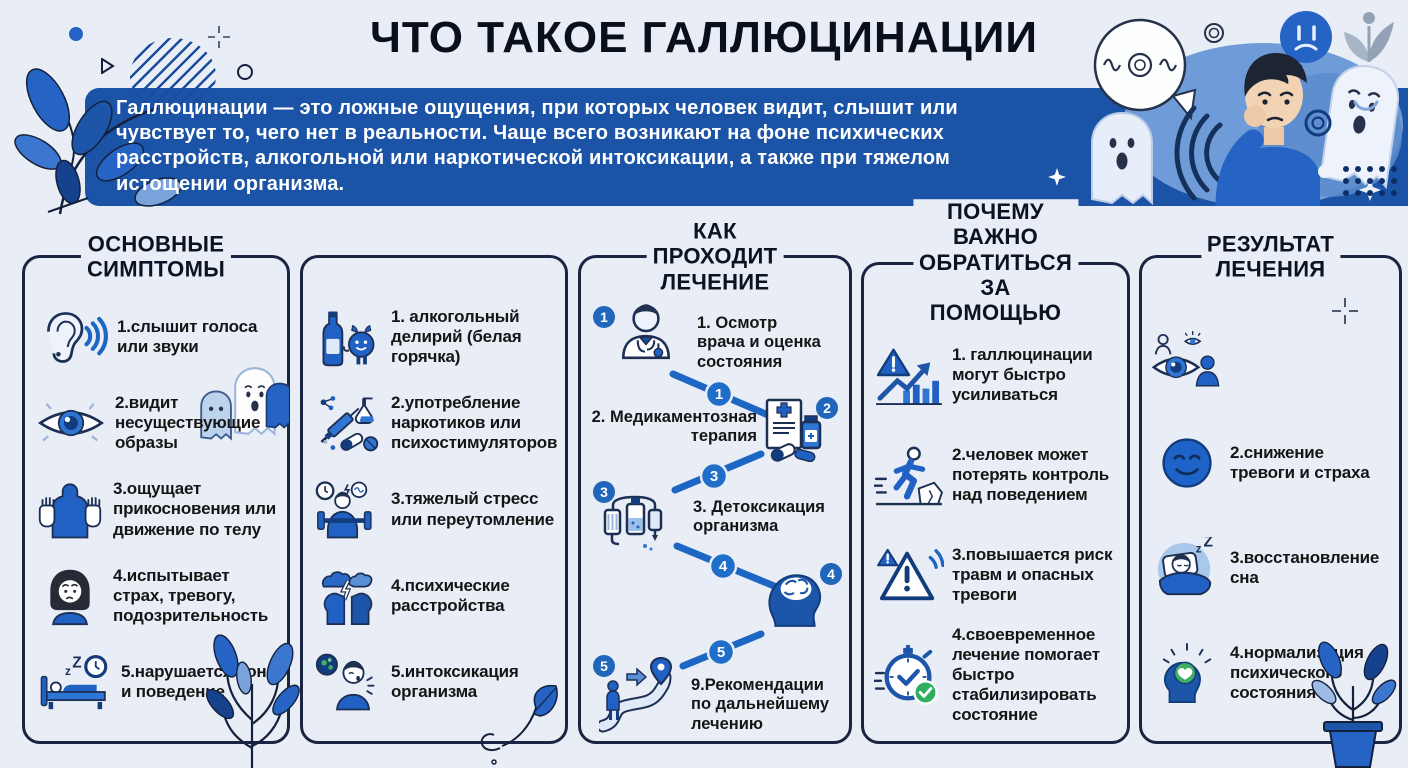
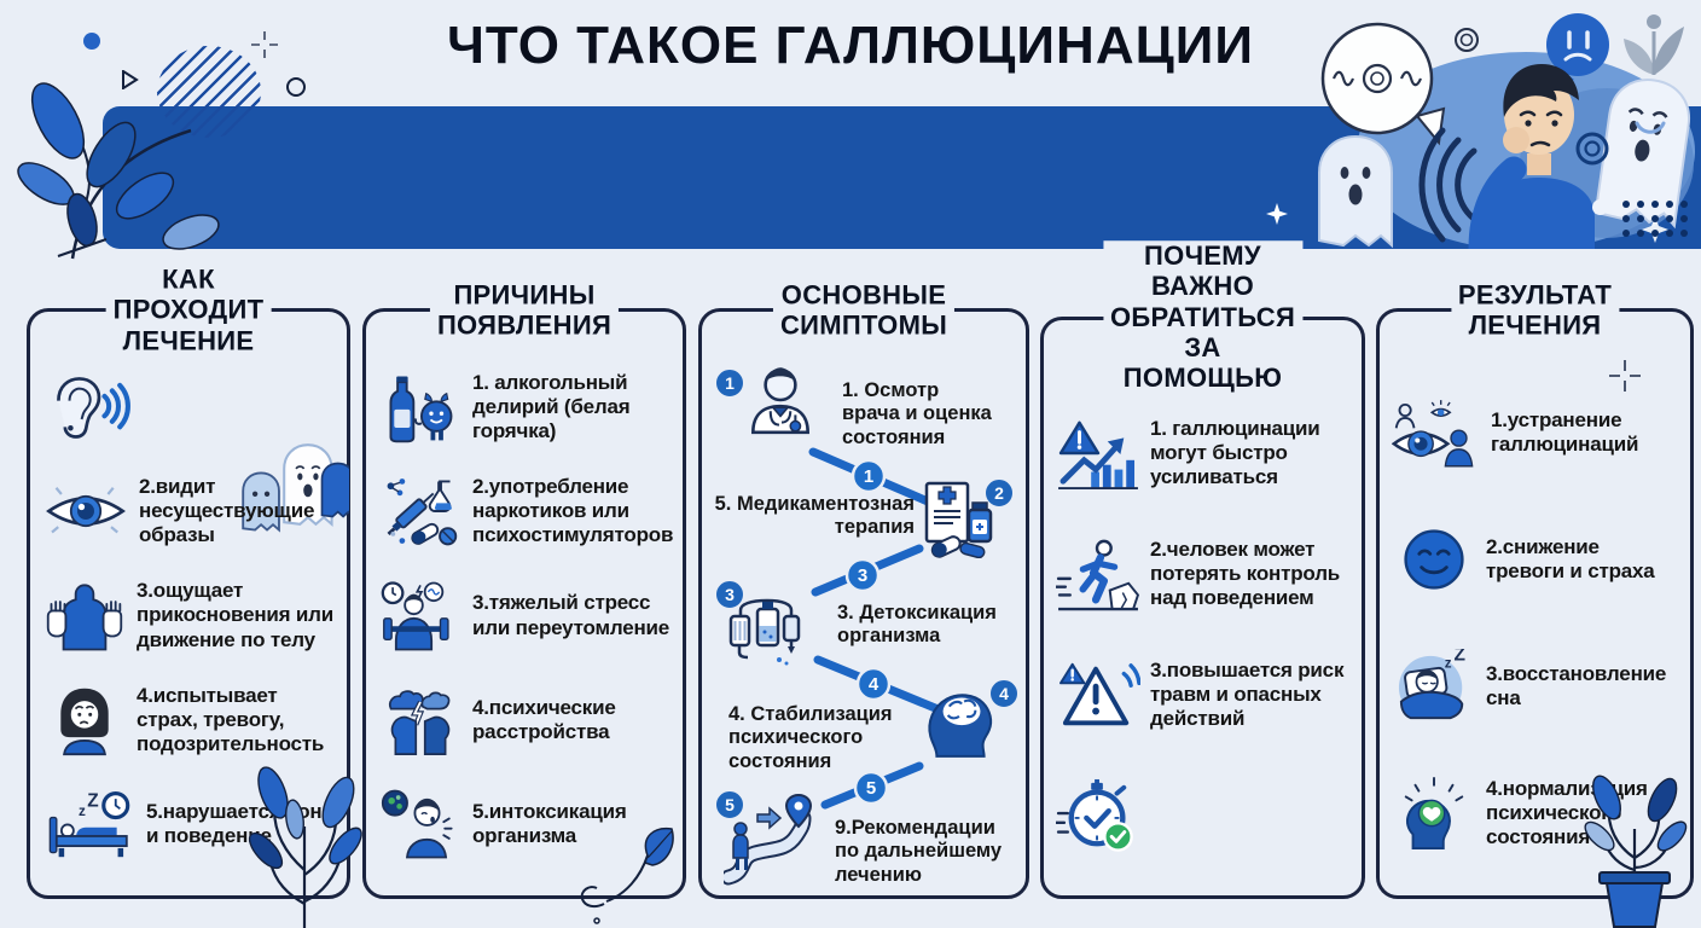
  ЧТО ТАКОЕ ГАЛЛЮЦИНАЦИИ
- Галлюцинации — это ложные ощущения, при которых человек видит, слышит или чувствует то, чего нет в реальности. Чаще всего возникают на фоне психических расстройств, алкогольной или наркотической интоксикации, а также при тяжелом истощении организма.
- ОСНОВНЫЕ СИМПТОМЫ
+ КАК ПРОХОДИТ ЛЕЧЕНИЕ
- 1.слышит голоса или звуки
  2.видит несуществующие образы
  3.ощущает прикосновения или движение по телу
  4.испытывает страх, тревогу, подозрительность
  z
  Z
  5.нарушаетсон и поведене
+ ПРИЧИНЫ ПОЯВЛЕНИЯ
  1. алкогольный делирий (белая горячка)
  2.употребление наркотиков или психостимуляторов
  3.тяжелый стресс или переутомление
  4.психические расстройства
  5.интоксикация организма
- КАК ПРОХОДИТ ЛЕЧЕНИЕ
+ ОСНОВНЫЕ СИМПТОМЫ
  1
  3
  4
  5
  1
  2
  3
  4
  5
  1. Осмотр врача и оценка состояния
- 2. Медикаментозная терапия
+ 5. Медикаментозная терапия
  3. Детоксикация организма
+ 4. Стабилизация психического состояния
  9.Рекомендации по дальнейшему лечению
  ПОЧЕМУ ВАЖНО ОБРАТИТЬСЯ ЗА ПОМОЩЬЮ
  1. галлюцинации могут быстро усиливаться
  2.человек может потерять контроль над поведением
- 3.повышается риск травм и опасных тревоги
+ 3.повышается риск травм и опасных действий
- 4.своевременное лечение помогает быстро стабилизировать состояние
  РЕЗУЛЬТАТ ЛЕЧЕНИЯ
+ 1.устранение галлюцинаций
  2.снижение тревоги и страха
  z
  Z
  3.восстановление сна
  4.нормалиция психическо состояния
